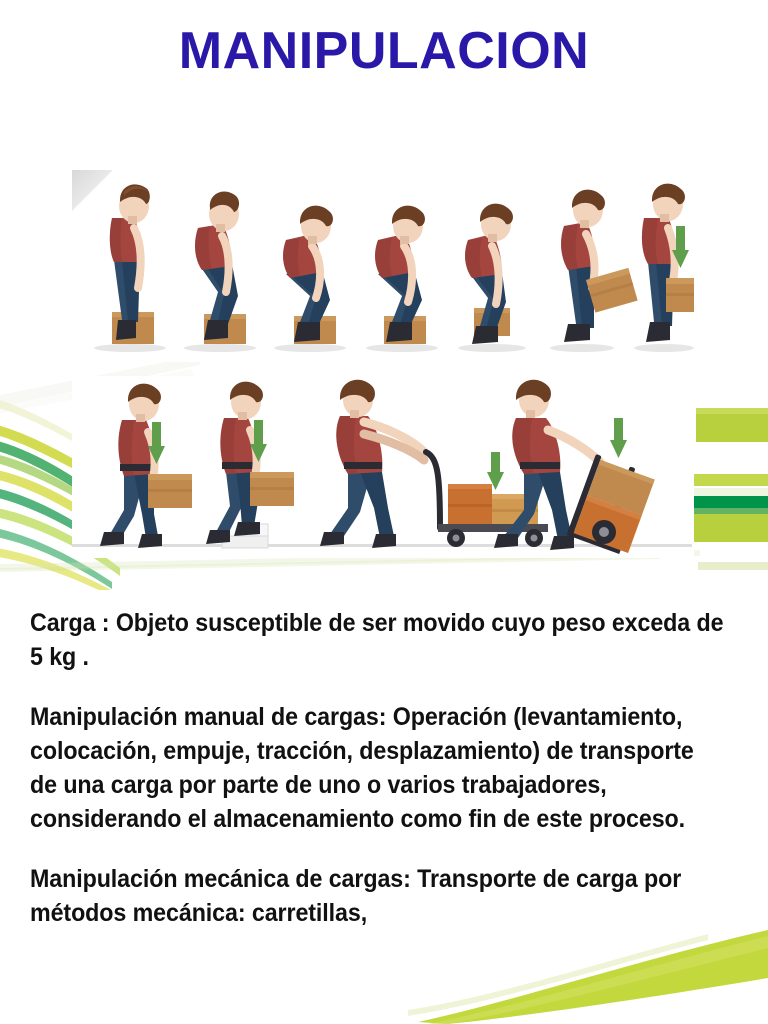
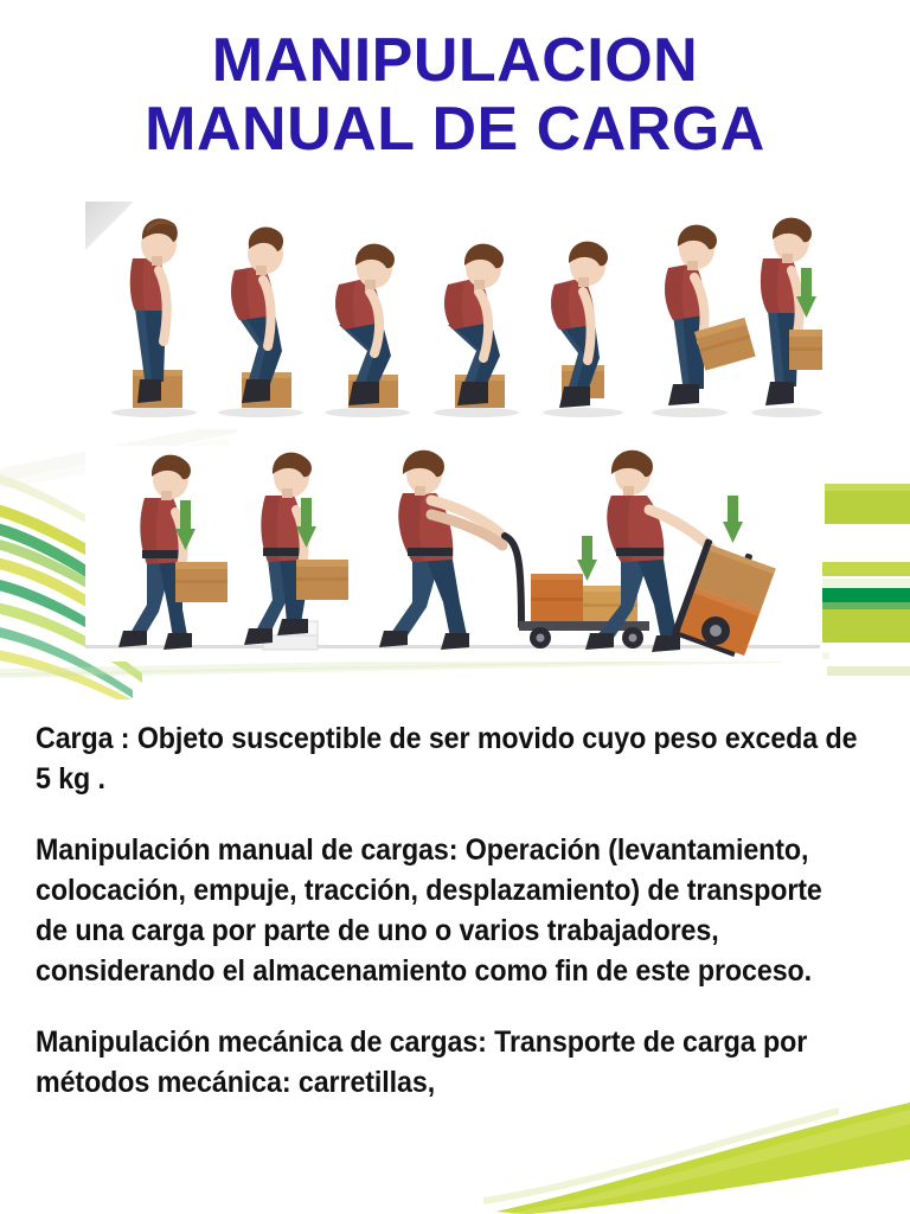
  MANIPULACION
+ MANUAL DE CARGA
  Carga : Objeto susceptible de ser movido cuyo peso exceda de 5 kg .
  Manipulación manual de cargas: Operación (levantamiento, colocación, empuje, tracción, desplazamiento) de transporte de una carga por parte de uno o varios trabajadores, considerando el almacenamiento como fin de este proceso.
  Manipulación mecánica de cargas: Transporte de carga por métodos mecánica: carretillas,
